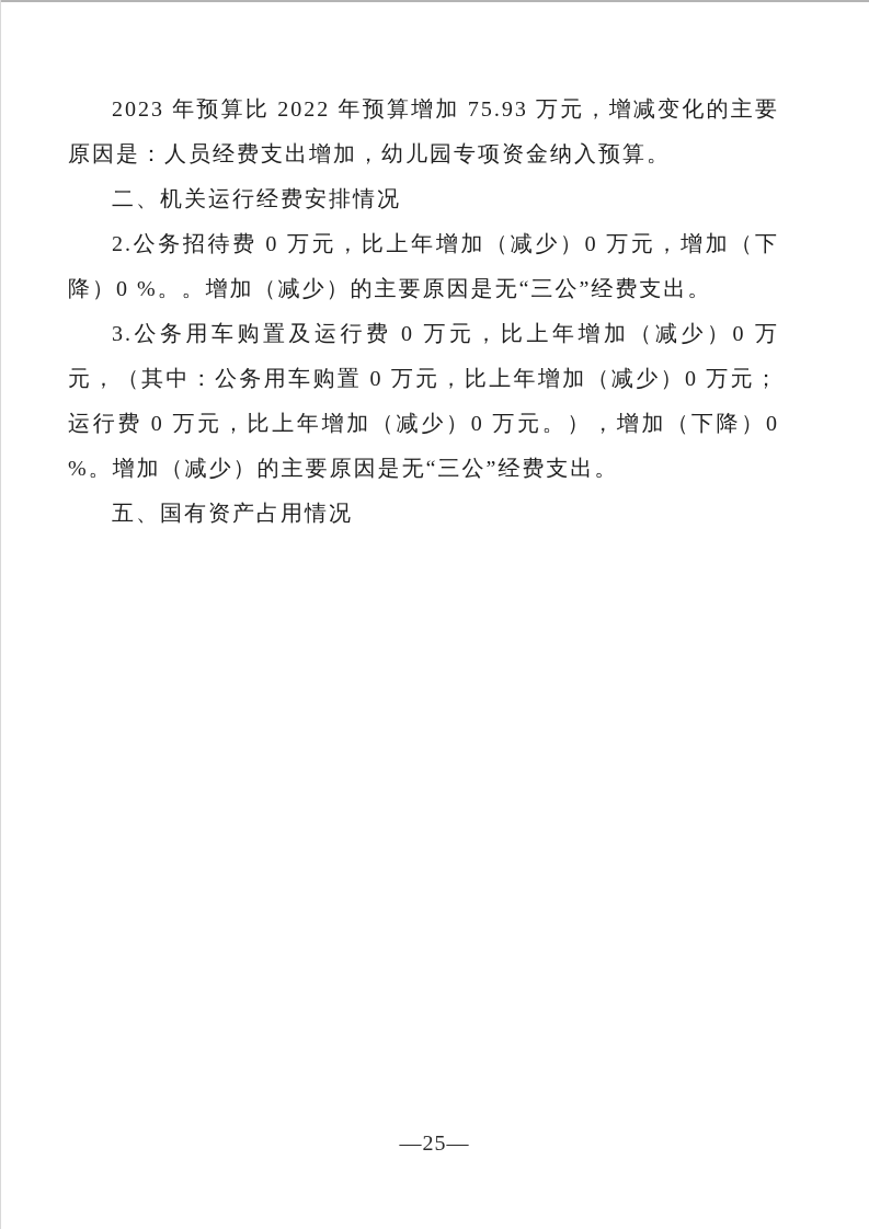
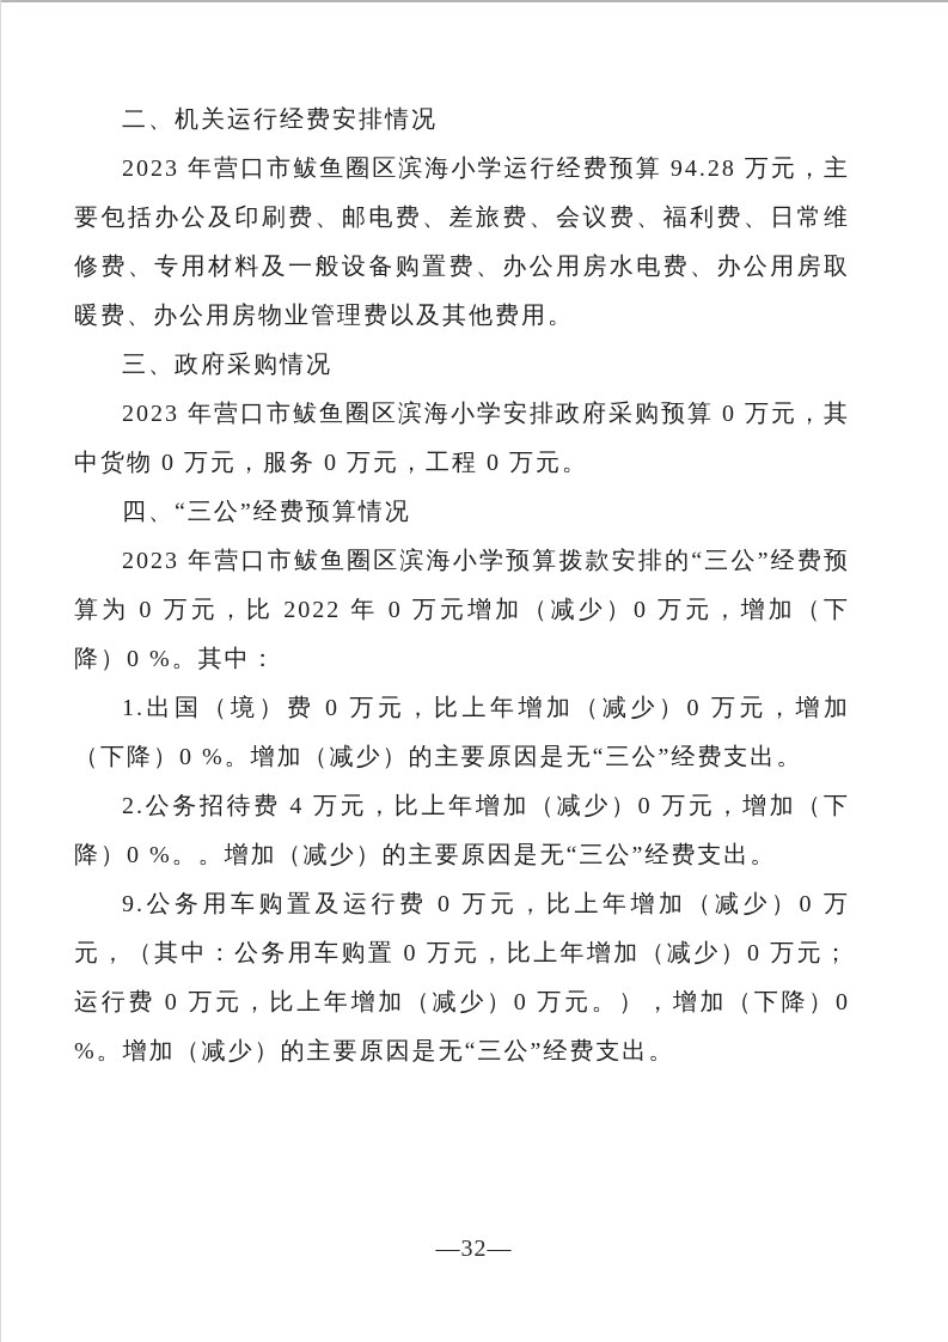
- 2023 年预算比 2022 年预算增加 75.93 万元，增减变化的主要原因是：人员经费支出增加，幼儿园专项资金纳入预算。
  二、机关运行经费安排情况
+ 2023 年营口市鲅鱼圈区滨海小学运行经费预算 94.28 万元，主要包括办公及印刷费、邮电费、差旅费、会议费、福利费、日常维修费、专用材料及一般设备购置费、办公用房水电费、办公用房取暖费、办公用房物业管理费以及其他费用。
+ 三、政府采购情况
+ 2023 年营口市鲅鱼圈区滨海小学安排政府采购预算 0 万元，其中货物 0 万元，服务 0 万元，工程 0 万元。
+ 四、“三公”经费预算情况
+ 2023 年营口市鲅鱼圈区滨海小学预算拨款安排的“三公”经费预算为 0 万元，比 2022 年 0 万元增加（减少）0 万元，增加（下降）0 %。其中：
+ 1.出国（境）费 0 万元，比上年增加（减少）0 万元，增加（下降）0 %。增加（减少）的主要原因是无“三公”经费支出。
- 2.公务招待费 0 万元，比上年增加（减少）0 万元，增加（下降）0 %。。增加（减少）的主要原因是无“三公”经费支出。
+ 2.公务招待费 4 万元，比上年增加（减少）0 万元，增加（下降）0 %。。增加（减少）的主要原因是无“三公”经费支出。
- 3.公务用车购置及运行费 0 万元，比上年增加（减少）0 万元，（其中：公务用车购置 0 万元，比上年增加（减少）0 万元；运行费 0 万元，比上年增加（减少）0 万元。），增加（下降）0 %。增加（减少）的主要原因是无“三公”经费支出。
+ 9.公务用车购置及运行费 0 万元，比上年增加（减少）0 万元，（其中：公务用车购置 0 万元，比上年增加（减少）0 万元；运行费 0 万元，比上年增加（减少）0 万元。），增加（下降）0 %。增加（减少）的主要原因是无“三公”经费支出。
- 五、国有资产占用情况
- —25—
+ —32—
